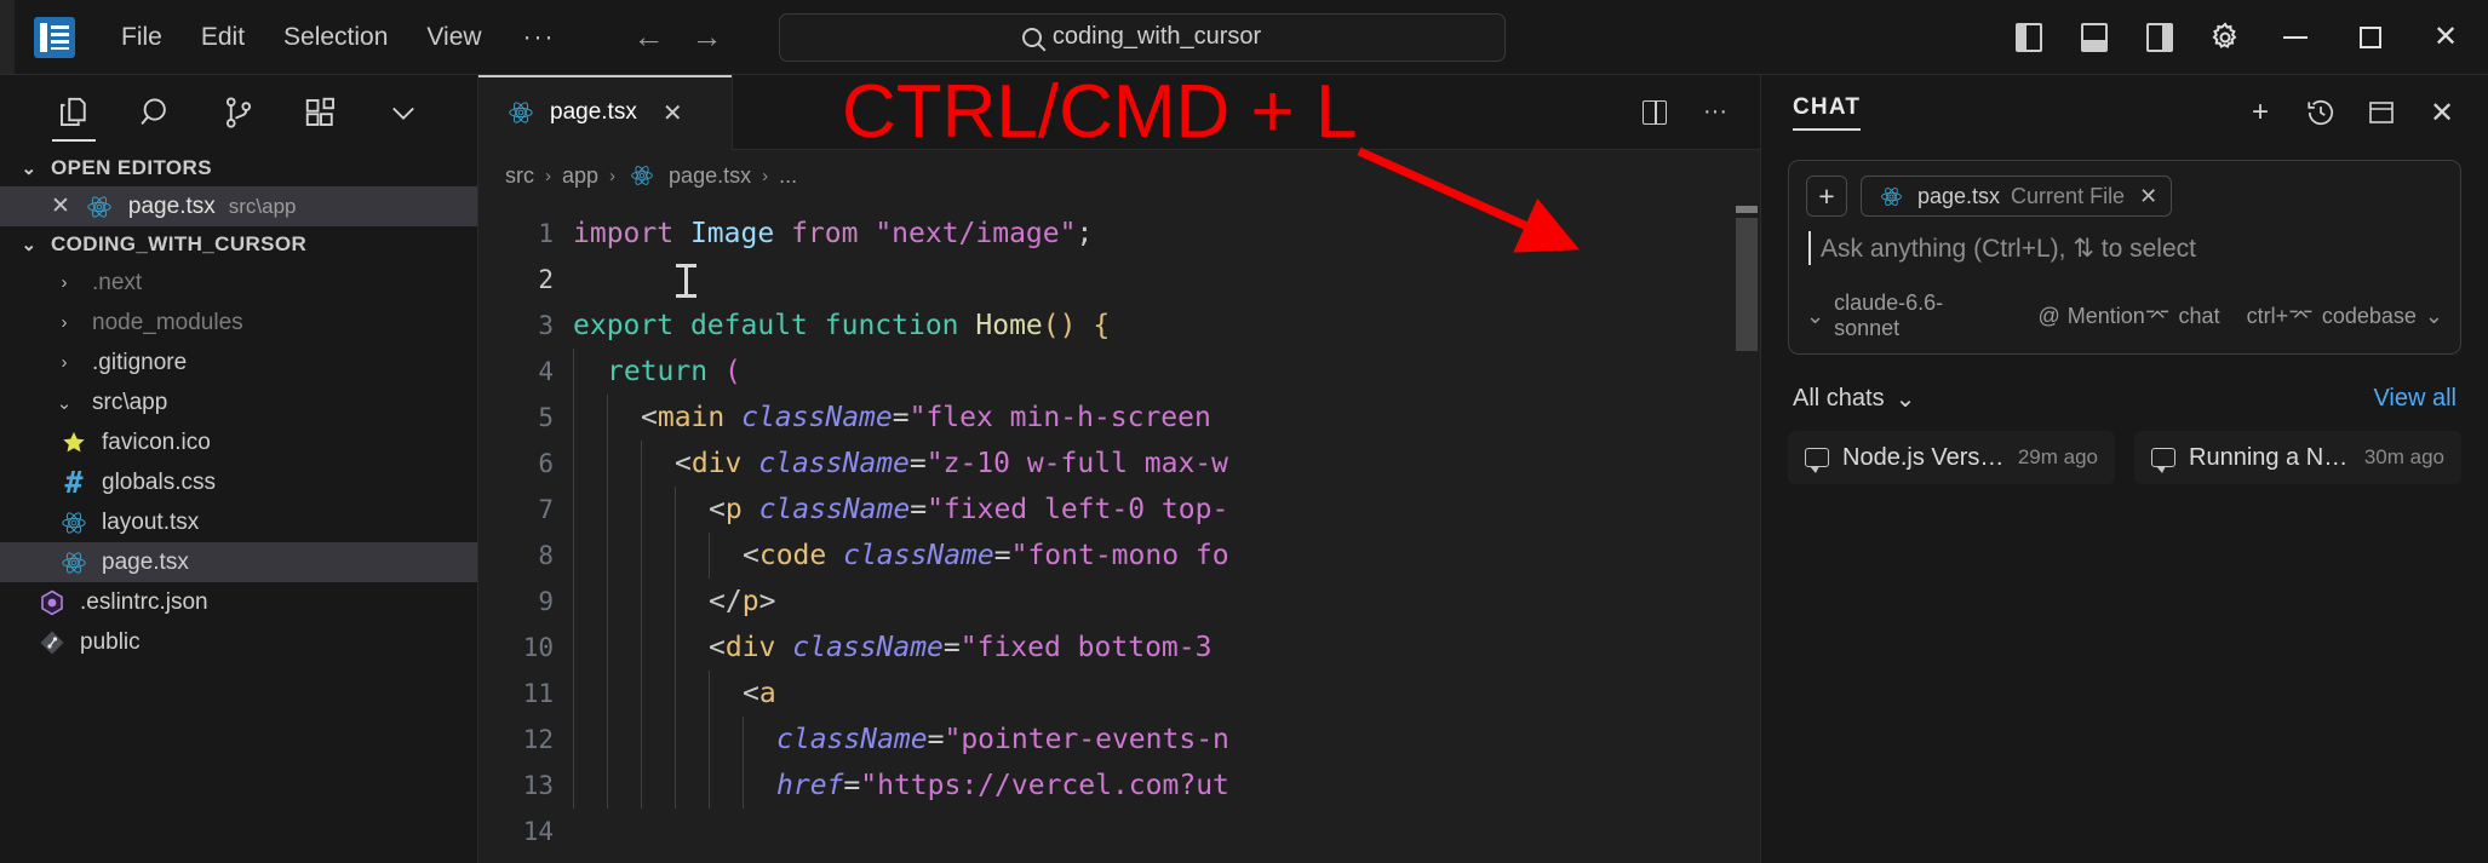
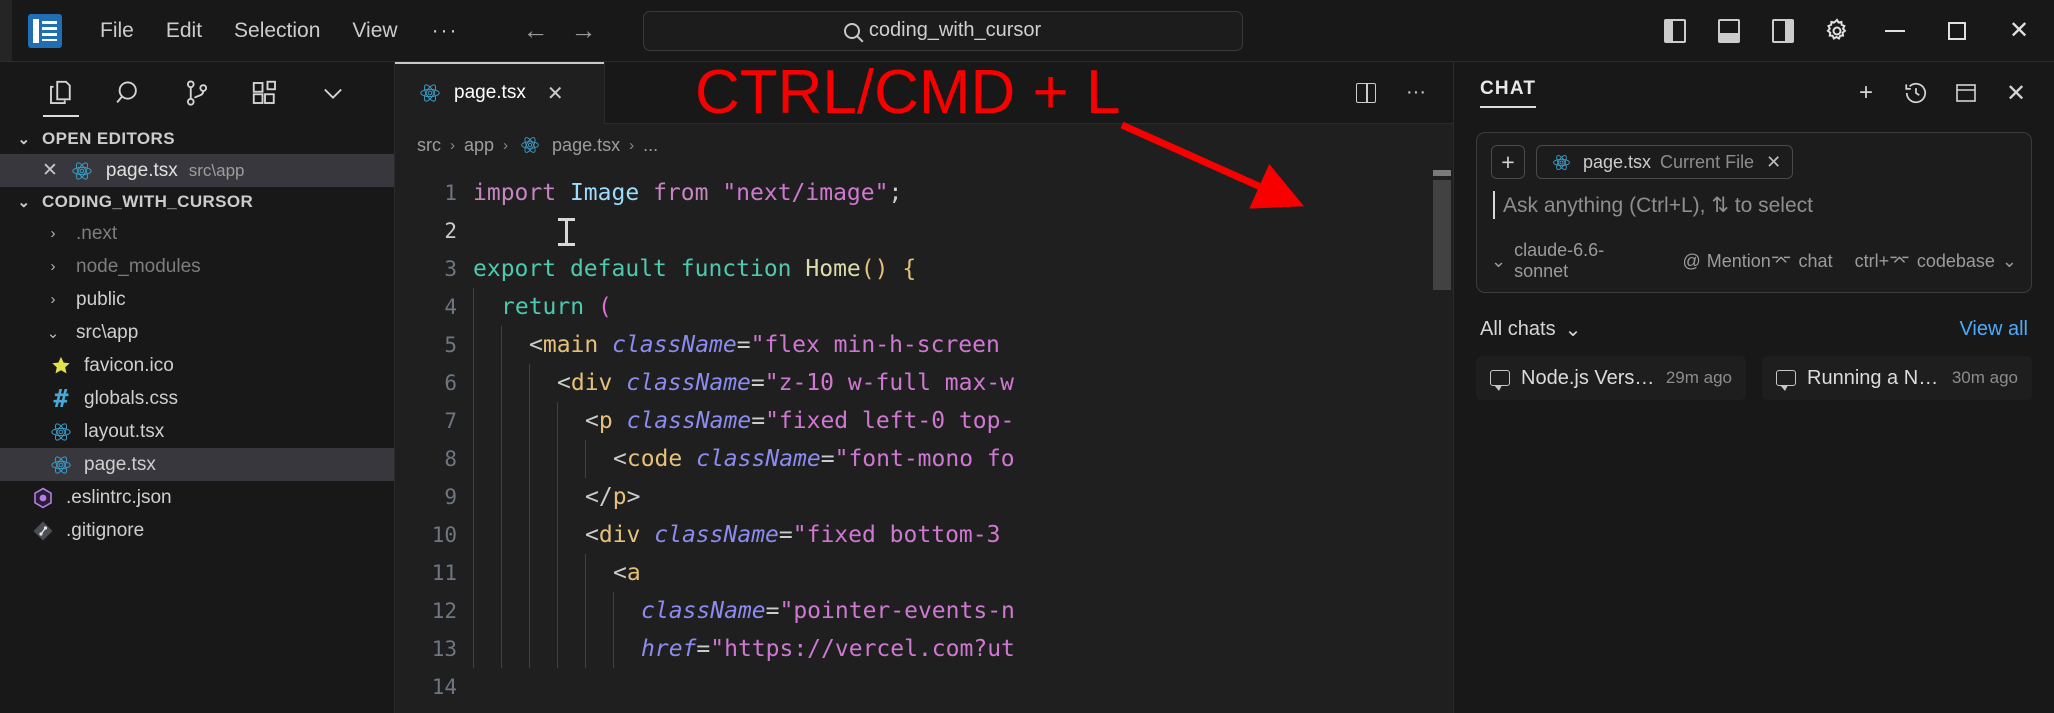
  File
  Edit
  Selection
  View
  ···
  ←
  →
  coding_with_cursor
  ✕
  ⌄
  OPEN EDITORS
  ✕
  page.tsx
  src\app
  ⌄
  CODING_WITH_CURSOR
  ›
  .next
  ›
  node_modules
  ›
- .gitignore
+ public
  ⌄
  src\app
  favicon.ico
  #
  globals.css
  layout.tsx
  page.tsx
  .eslintrc.json
- public
+ .gitignore
  page.tsx
  ✕
  ···
  src
  ›
  app
  ›
  page.tsx
  ›
  ...
  1
  2
  3
  4
  5
  6
  7
  8
  9
  10
  11
  12
  13
  14
  import Image from "next/image";
  export default function Home() {
  return (
  <main className="flex min-h-screen
  <div className="z-10 w-full max-w
  <p className="fixed left-0 top-
  <code className="font-mono fo
  </p>
  <div className="fixed bottom-3
  <a
  className="pointer-events-n
  href="https://vercel.com?ut
  CHAT
  +
  ✕
  +
  page.tsx
  Current File
  ✕
  Ask anything (Ctrl+L), ⇅ to select
  ⌄
  claude-6.6-sonnet
  @
  Mention
  ⌤
  chat
  ctrl+⌤
  codebase
  ⌄
  All chats
  ⌄
  View all
  Node.js Versio
  29m ago
  30m ago
  CTRL/CMD + L
